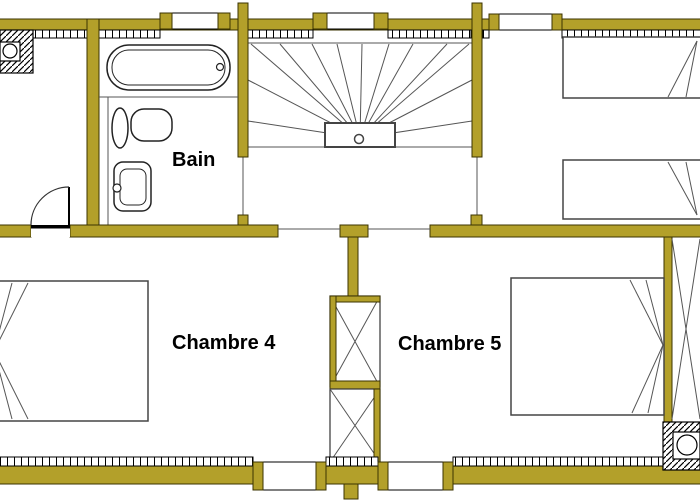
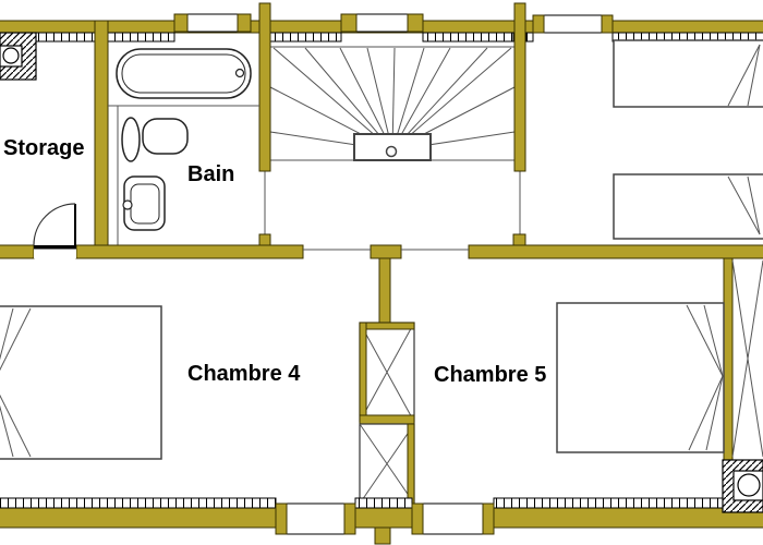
+ Storage
  Bain
  Chambre 4
  Chambre 5
